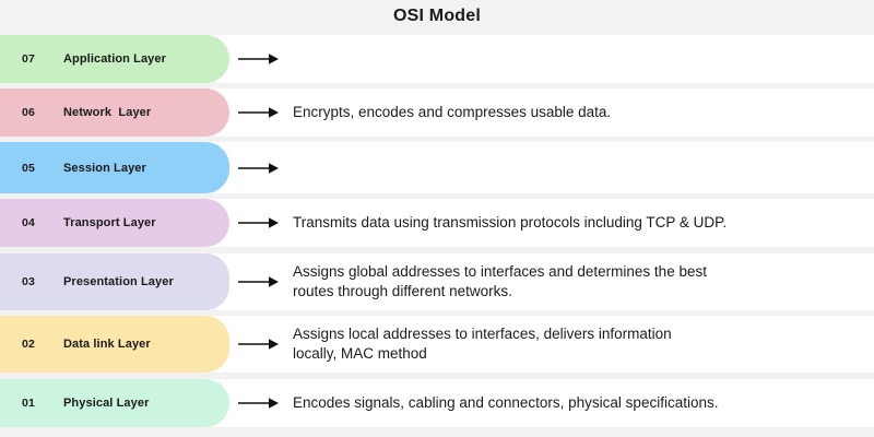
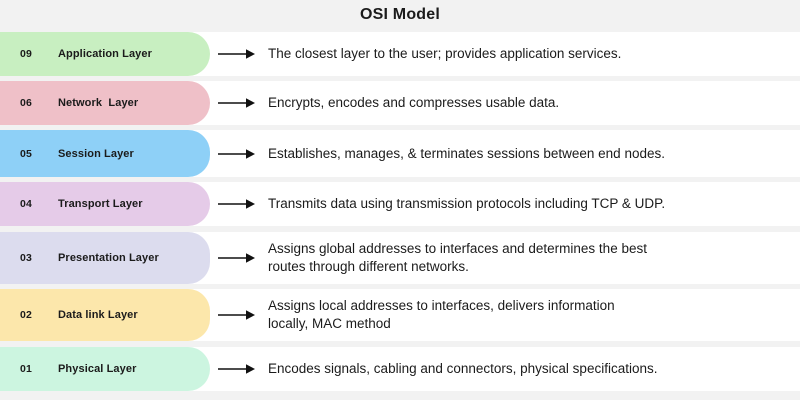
  OSI Model
- 07
+ 09
  Application Layer
+ The closest layer to the user; provides application services.
  06
  Network Layer
  Encrypts, encodes and compresses usable data.
  05
  Session Layer
+ Establishes, manages, & terminates sessions between end nodes.
  04
  Transport Layer
  Transmits data using transmission protocols including TCP & UDP.
  03
  Presentation Layer
  Assigns global addresses to interfaces and determines the best
  routes through different networks.
  02
  Data link Layer
  Assigns local addresses to interfaces, delivers information
  locally, MAC method
  01
  Physical Layer
  Encodes signals, cabling and connectors, physical specifications.
